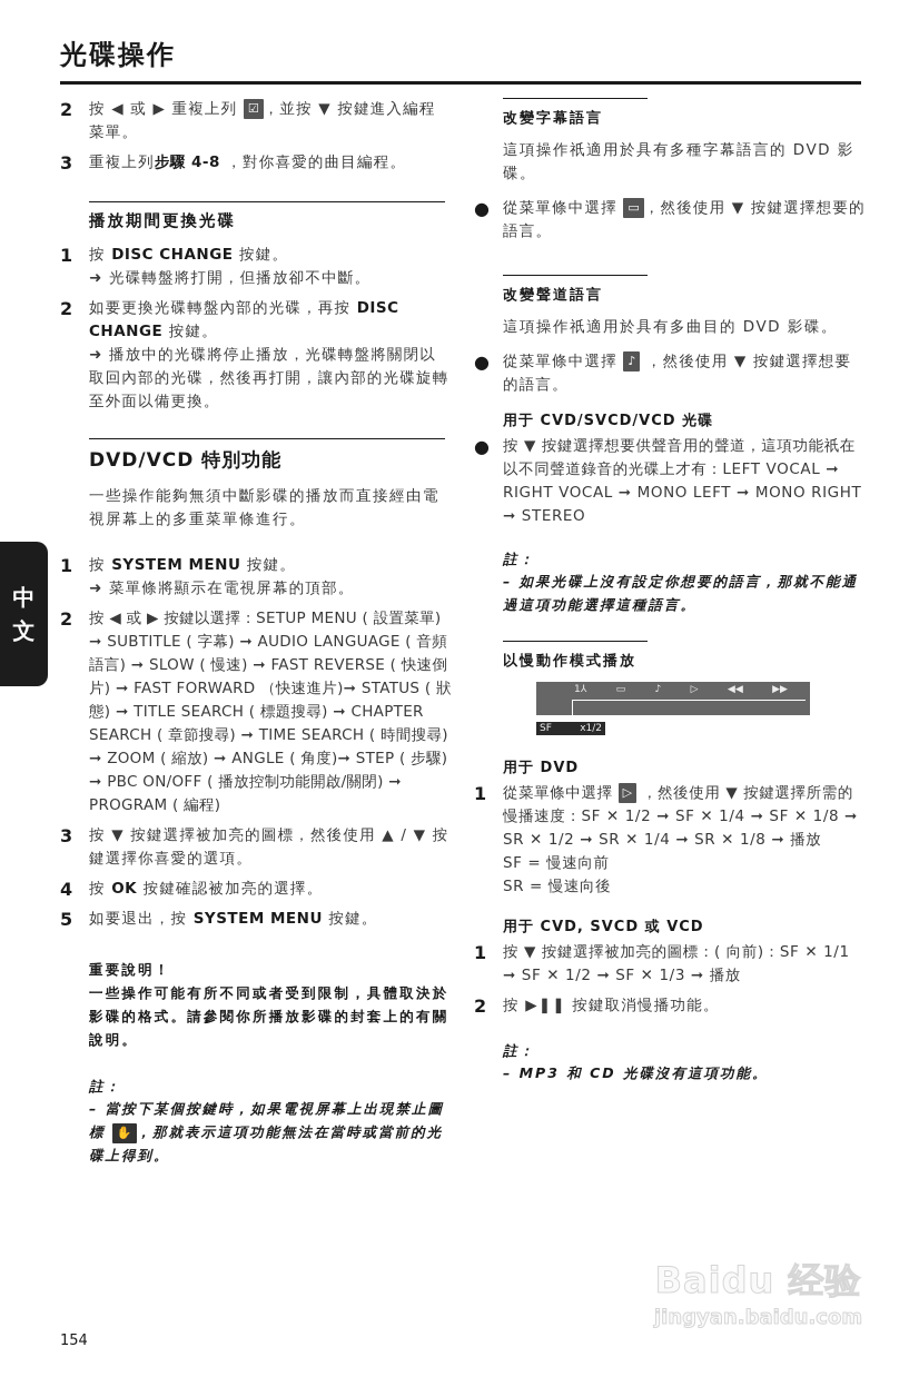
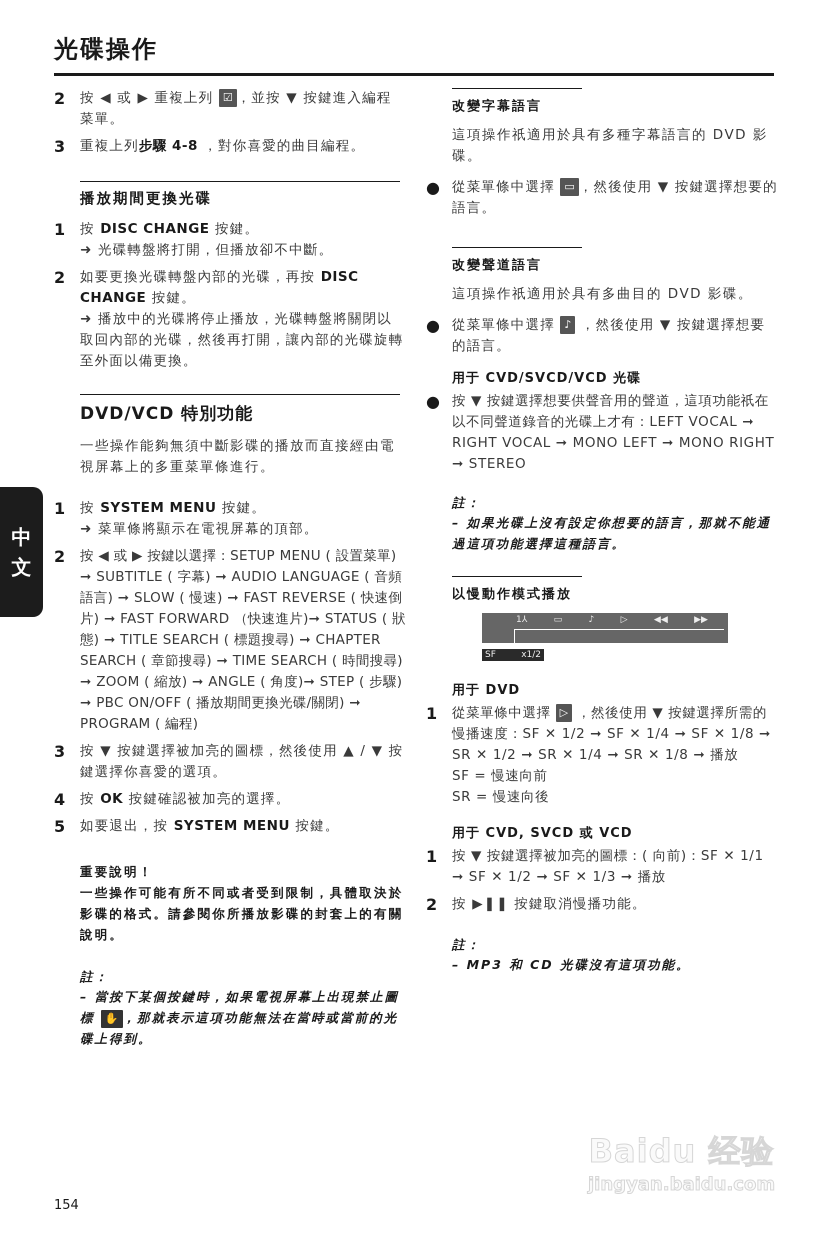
  光碟操作
  中
  文
  2
  按 ◀ 或 ▶ 重複上列 ☑ ，並按 ▼ 按鍵進入編程菜單。
  3
  重複上列步驟 4-8 ，對你喜愛的曲目編程。
  播放期間更換光碟
  1
  按 DISC CHANGE 按鍵。
  ➜ 光碟轉盤將打開，但播放卻不中斷。
  2
  如要更換光碟轉盤內部的光碟，再按 DISC CHANGE 按鍵。
  ➜ 播放中的光碟將停止播放，光碟轉盤將關閉以取回內部的光碟，然後再打開，讓內部的光碟旋轉至外面以備更換。
  DVD/VCD 特別功能
  一些操作能夠無須中斷影碟的播放而直接經由電視屏幕上的多重菜單條進行。
  1
  按 SYSTEM MENU 按鍵。
  ➜ 菜單條將顯示在電視屏幕的頂部。
  2
- 按 ◀ 或 ▶ 按鍵以選擇：SETUP MENU ( 設置菜單) ➞ SUBTITLE ( 字幕) ➞ AUDIO LANGUAGE ( 音頻語言) ➞ SLOW ( 慢速) ➞ FAST REVERSE ( 快速倒片) ➞ FAST FORWARD （快速進片)➞ STATUS ( 狀態) ➞ TITLE SEARCH ( 標題搜尋) ➞ CHAPTER SEARCH ( 章節搜尋) ➞ TIME SEARCH ( 時間搜尋) ➞ ZOOM ( 縮放) ➞ ANGLE ( 角度)➞ STEP ( 步驟) ➞ PBC ON/OFF ( 播放控制功能開啟/關閉) ➞ PROGRAM ( 編程)
+ 按 ◀ 或 ▶ 按鍵以選擇：SETUP MENU ( 設置菜單) ➞ SUBTITLE ( 字幕) ➞ AUDIO LANGUAGE ( 音頻語言) ➞ SLOW ( 慢速) ➞ FAST REVERSE ( 快速倒片) ➞ FAST FORWARD （快速進片)➞ STATUS ( 狀態) ➞ TITLE SEARCH ( 標題搜尋) ➞ CHAPTER SEARCH ( 章節搜尋) ➞ TIME SEARCH ( 時間搜尋) ➞ ZOOM ( 縮放) ➞ ANGLE ( 角度)➞ STEP ( 步驟) ➞ PBC ON/OFF ( 播放期間更換光碟/關閉) ➞ PROGRAM ( 編程)
  3
  按 ▼ 按鍵選擇被加亮的圖標，然後使用 ▲ / ▼ 按鍵選擇你喜愛的選項。
  4
  按 OK 按鍵確認被加亮的選擇。
  5
  如要退出，按 SYSTEM MENU 按鍵。
  重要說明！
  一些操作可能有所不同或者受到限制，具體取決於影碟的格式。請參閱你所播放影碟的封套上的有關說明。
  註：
  – 當按下某個按鍵時，如果電視屏幕上出現禁止圖標 ✋ ，那就表示這項功能無法在當時或當前的光碟上得到。
  改變字幕語言
  這項操作祇適用於具有多種字幕語言的 DVD 影碟。
  ●
  從菜單條中選擇 ▭ ，然後使用 ▼ 按鍵選擇想要的語言。
  改變聲道語言
  這項操作祇適用於具有多曲目的 DVD 影碟。
  ●
  從菜單條中選擇 ♪ ，然後使用 ▼ 按鍵選擇想要的語言。
  用于 CVD/SVCD/VCD 光碟
  ●
  按 ▼ 按鍵選擇想要供聲音用的聲道，這項功能祇在以不同聲道錄音的光碟上才有：LEFT VOCAL ➞ RIGHT VOCAL ➞ MONO LEFT ➞ MONO RIGHT ➞ STEREO
  註：
  – 如果光碟上沒有設定你想要的語言，那就不能通過這項功能選擇這種語言。
  以慢動作模式播放
  1⅄
  ▭
  ♪
  ▷
  ◀◀
  ▶▶
  SF
  x1/2
  用于 DVD
  1
  從菜單條中選擇 ▷ ，然後使用 ▼ 按鍵選擇所需的慢播速度：SF ✕ 1/2 ➞ SF ✕ 1/4 ➞ SF ✕ 1/8 ➞ SR ✕ 1/2 ➞ SR ✕ 1/4 ➞ SR ✕ 1/8 ➞ 播放
  SF = 慢速向前
  SR = 慢速向後
  用于 CVD, SVCD 或 VCD
  1
  按 ▼ 按鍵選擇被加亮的圖標：( 向前)：SF ✕ 1/1 ➞ SF ✕ 1/2 ➞ SF ✕ 1/3 ➞ 播放
  2
  按 ▶❚❚ 按鍵取消慢播功能。
  註：
  – MP3 和 CD 光碟沒有這項功能。
  154
  Baidu 经验
  jingyan.baidu.com
